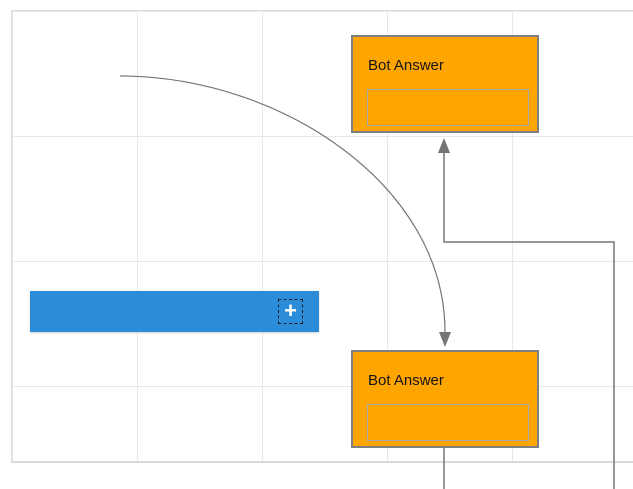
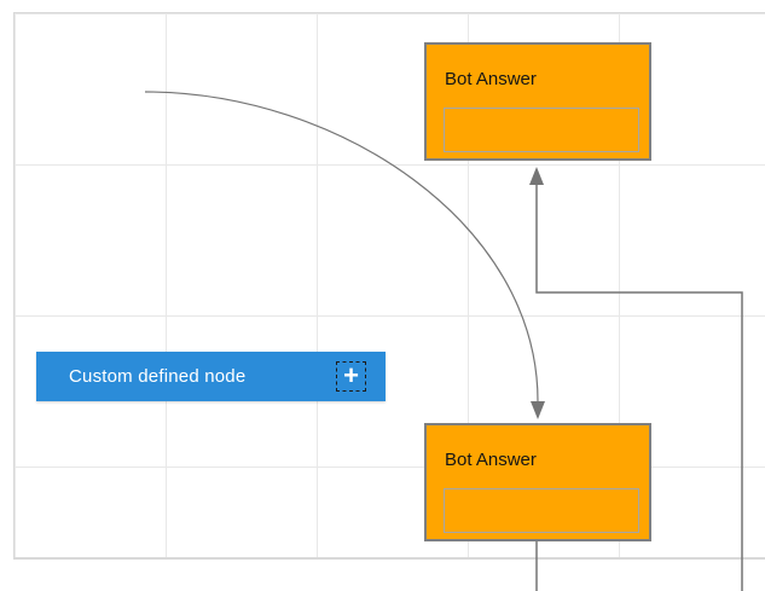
  Bot Answer
  Bot Answer
+ Custom defined node
  +
